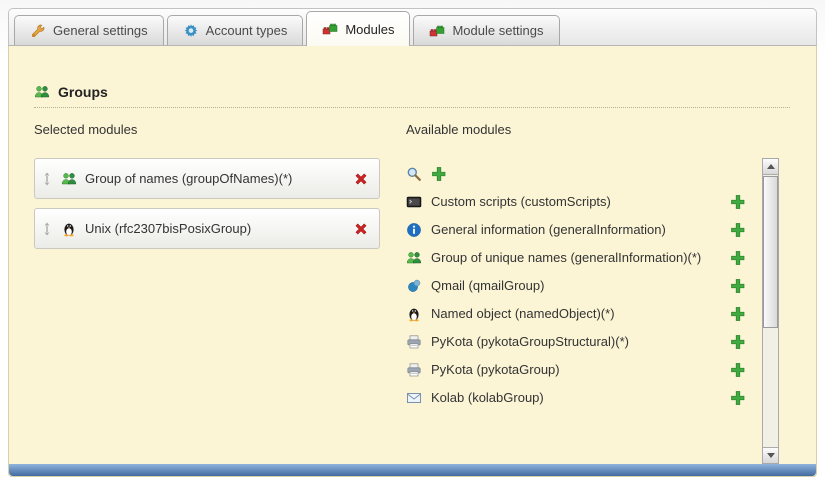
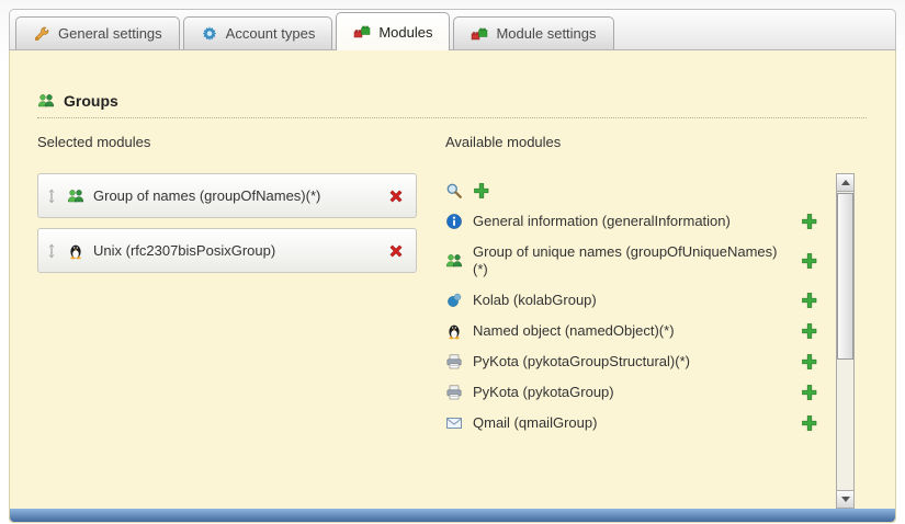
  General settings
  Account types
  Modules
  Module settings
  Groups
  Selected modules
  Available modules
  Group of names (groupOfNames)(*)
  Unix (rfc2307bisPosixGroup)
- Custom scripts (customScripts)
  General information (generalInformation)
- Group of unique names (generalInformation)(*)
+ Group of unique names (groupOfUniqueNames)(*)
- Qmail (qmailGroup)
+ Kolab (kolabGroup)
  Named object (namedObject)(*)
  PyKota (pykotaGroupStructural)(*)
  PyKota (pykotaGroup)
- Kolab (kolabGroup)
+ Qmail (qmailGroup)
